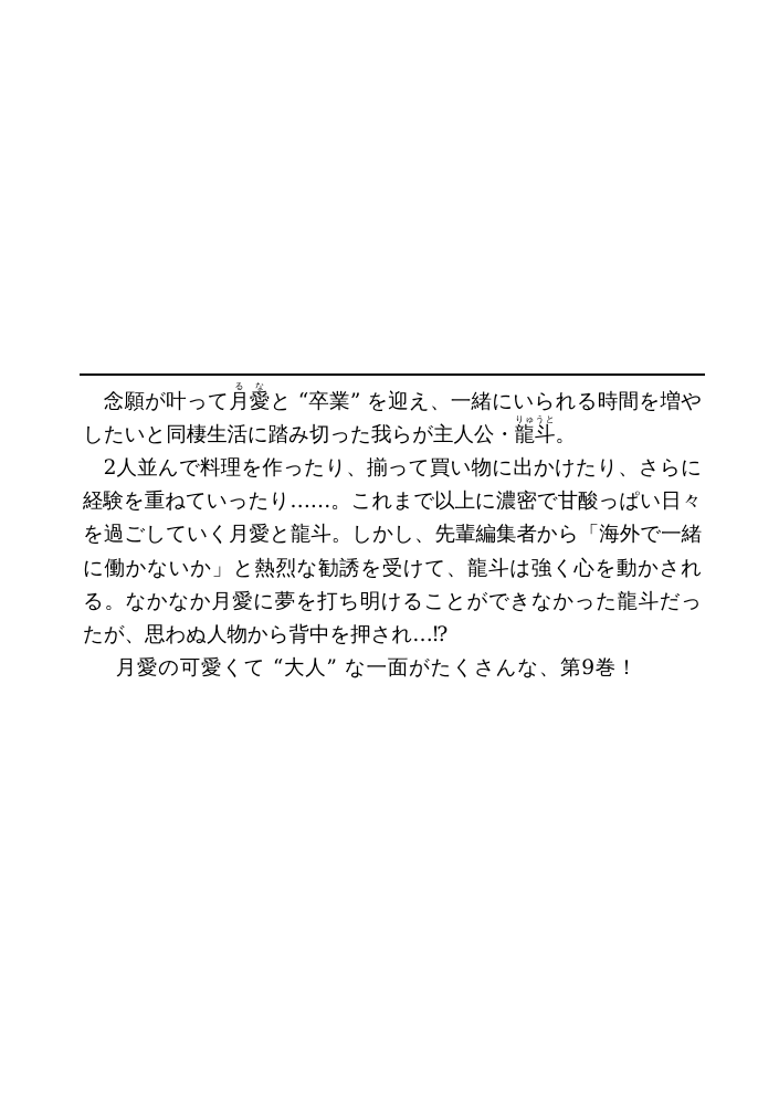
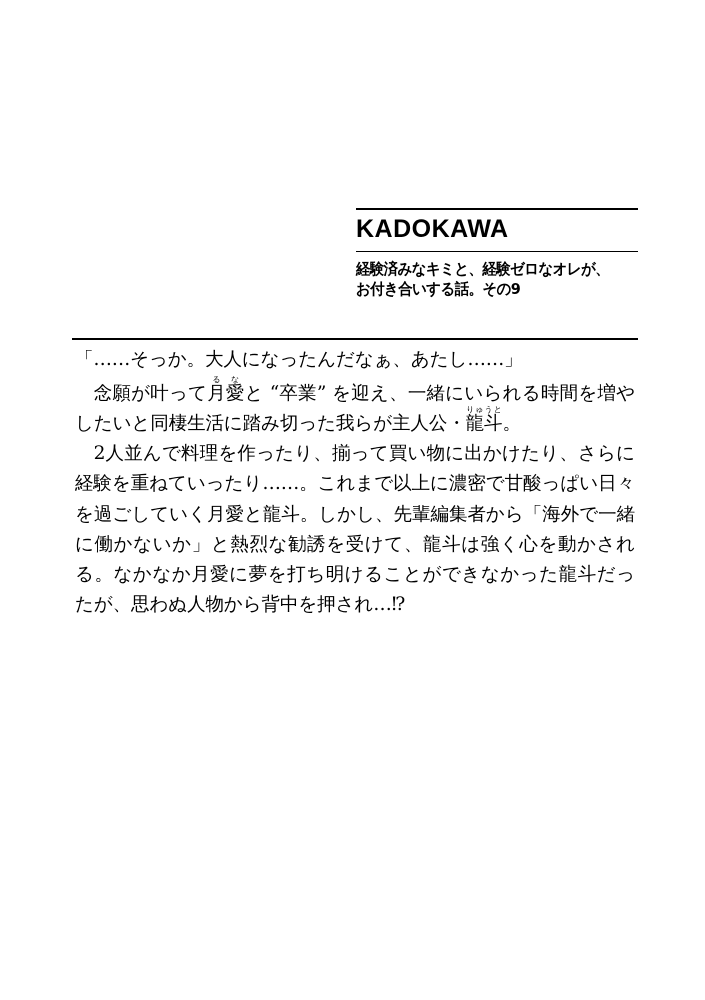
+ KADOKAWA
+ 経験済みなキミと、経験ゼロなオレが、
+ お付き合いする話。その9
+ 「……そっか。大人になったんだなぁ、あたし……」
  念願が叶って月愛るなと “卒業” を迎え、一緒にいられる時間を増やしたいと同棲生活に踏み切った我らが主人公・龍斗りゅうと。
  2人並んで料理を作ったり、揃って買い物に出かけたり、さらに経験を重ねていったり……。これまで以上に濃密で甘酸っぱい日々を過ごしていく月愛と龍斗。しかし、先輩編集者から「海外で一緒に働かないか」と熱烈な勧誘を受けて、龍斗は強く心を動かされる。なかなか月愛に夢を打ち明けることができなかった龍斗だったが、思わぬ人物から背中を押され…⁉
- 月愛の可愛くて “大人” な一面がたくさんな、第9巻！
